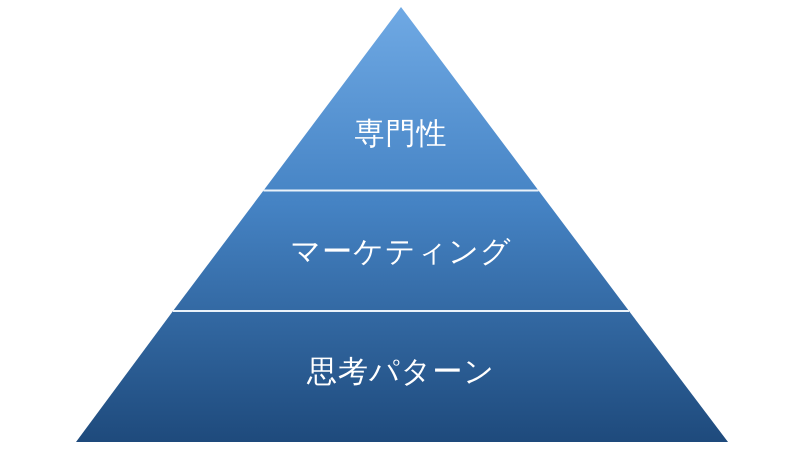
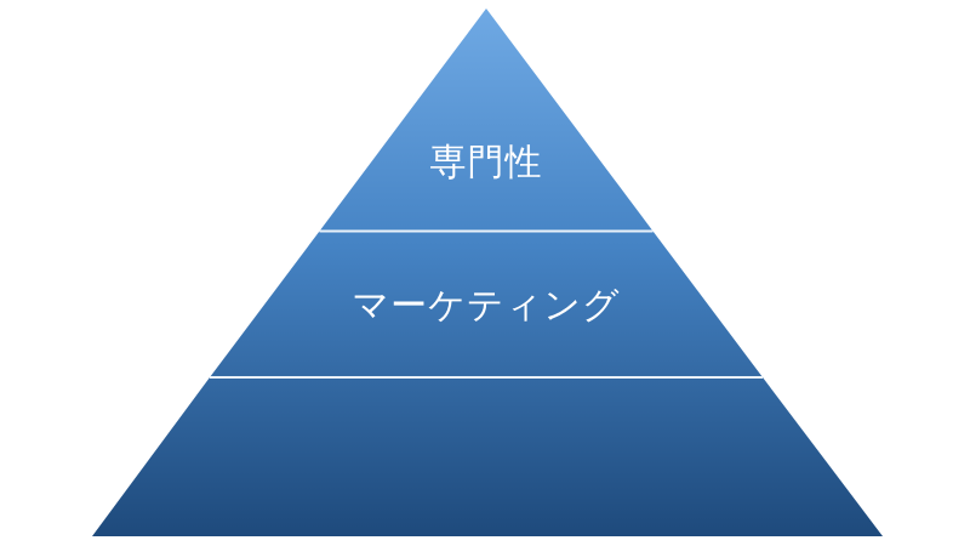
  専門性
  マーケティング
- 思考パターン
